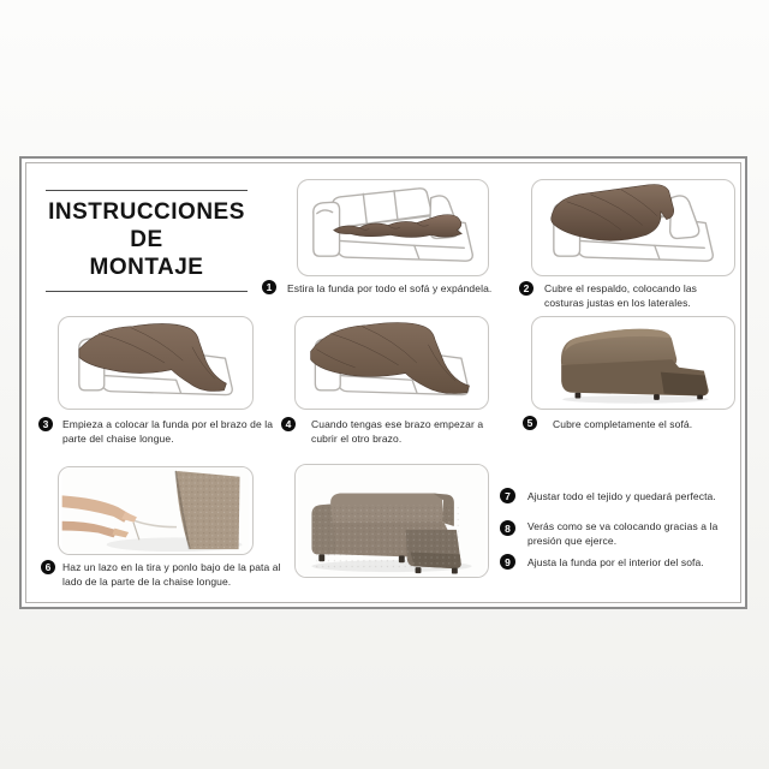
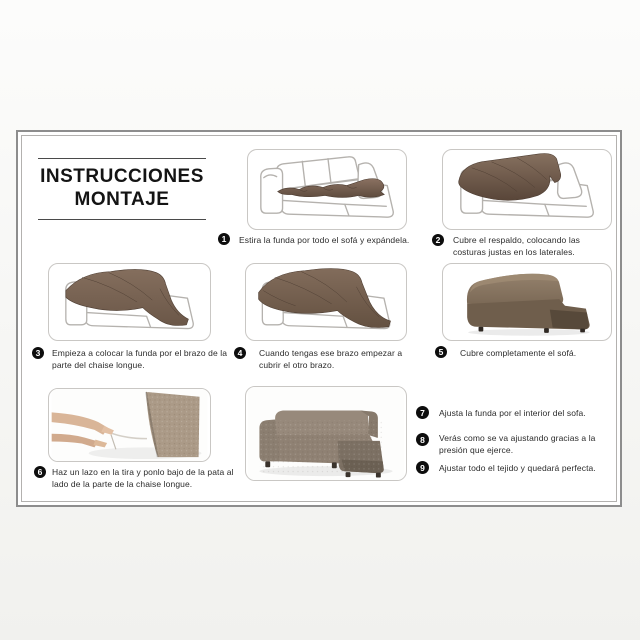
  INSTRUCCIONES
- DE
  MONTAJE
  1
  Estira la funda por todo el sofá y expándela.
  2
  Cubre el respaldo, colocando las costuras justas en los laterales.
  3
  Empieza a colocar la funda por el brazo de la parte del chaise longue.
  4
  Cuando tengas ese brazo empezar a cubrir el otro brazo.
  5
  Cubre completamente el sofá.
  6
  Haz un lazo en la tira y ponlo bajo de la pata al lado de la parte de la chaise longue.
  7
- Ajustar todo el tejido y quedará perfecta.
+ Ajusta la funda por el interior del sofa.
  8
- Verás como se va colocando gracias a la presión que ejerce.
+ Verás como se va ajustando gracias a la presión que ejerce.
  9
- Ajusta la funda por el interior del sofa.
+ Ajustar todo el tejido y quedará perfecta.
